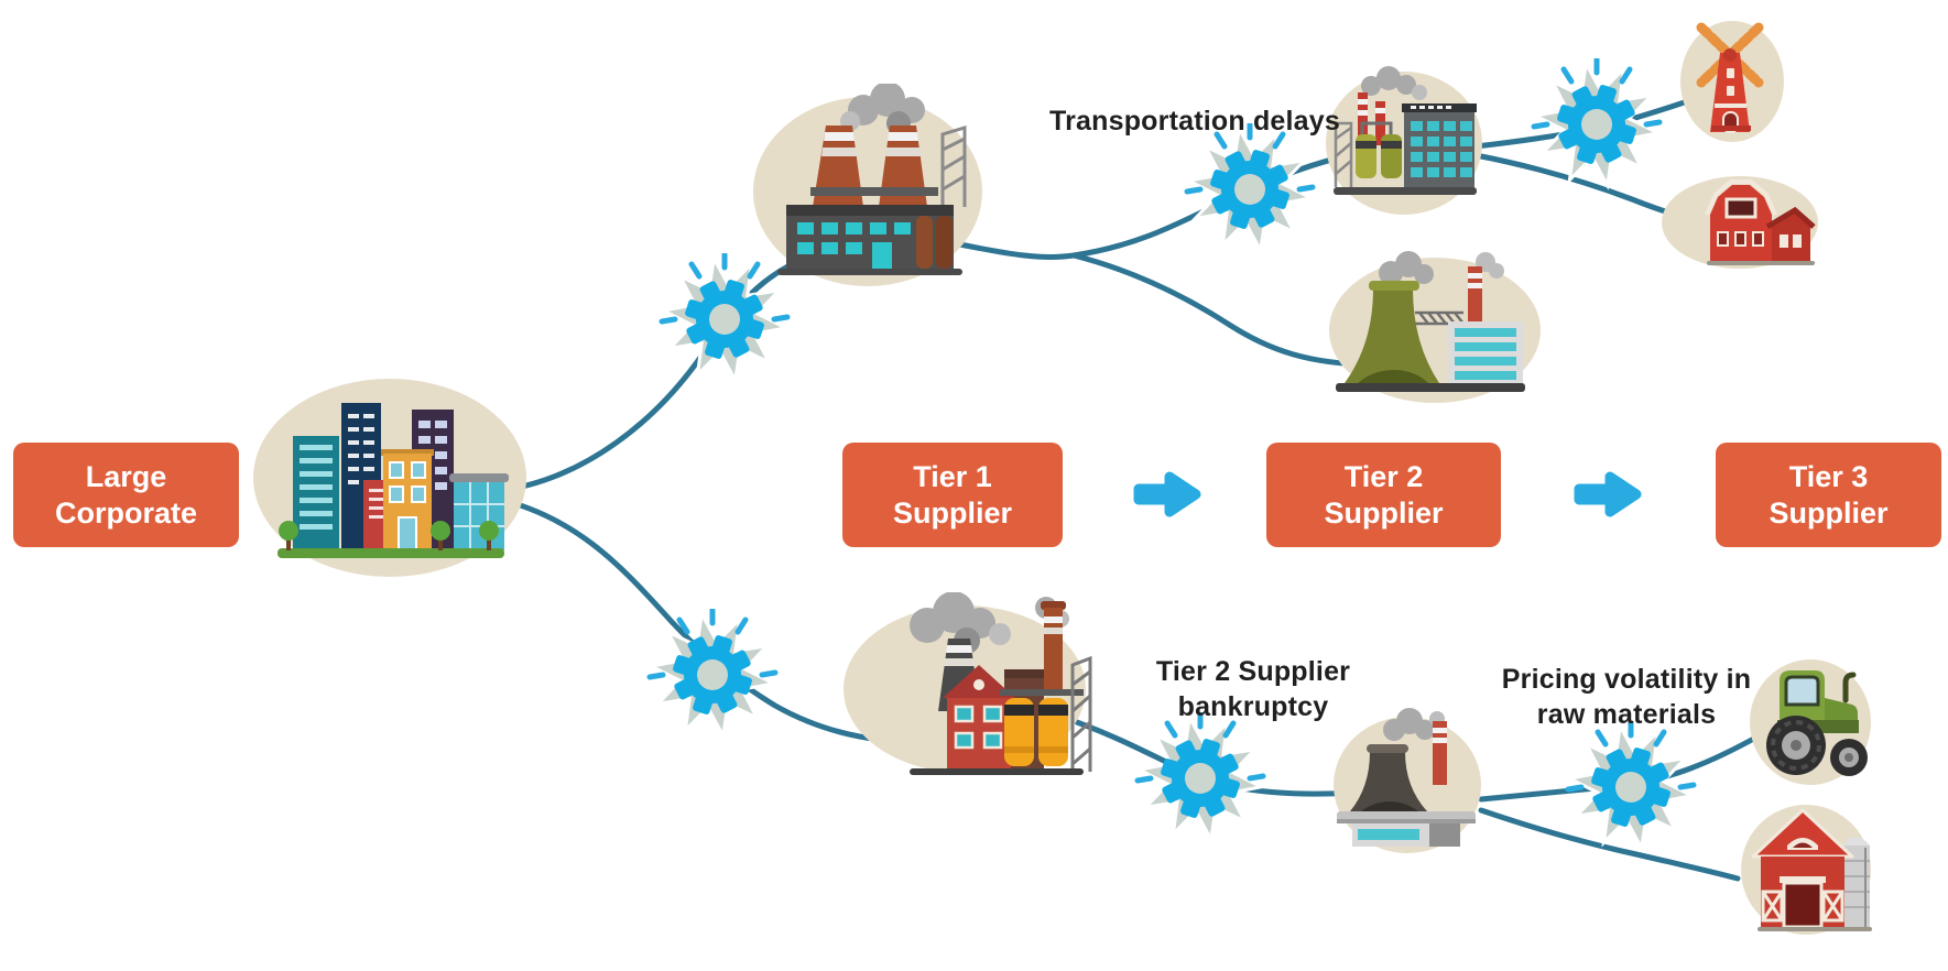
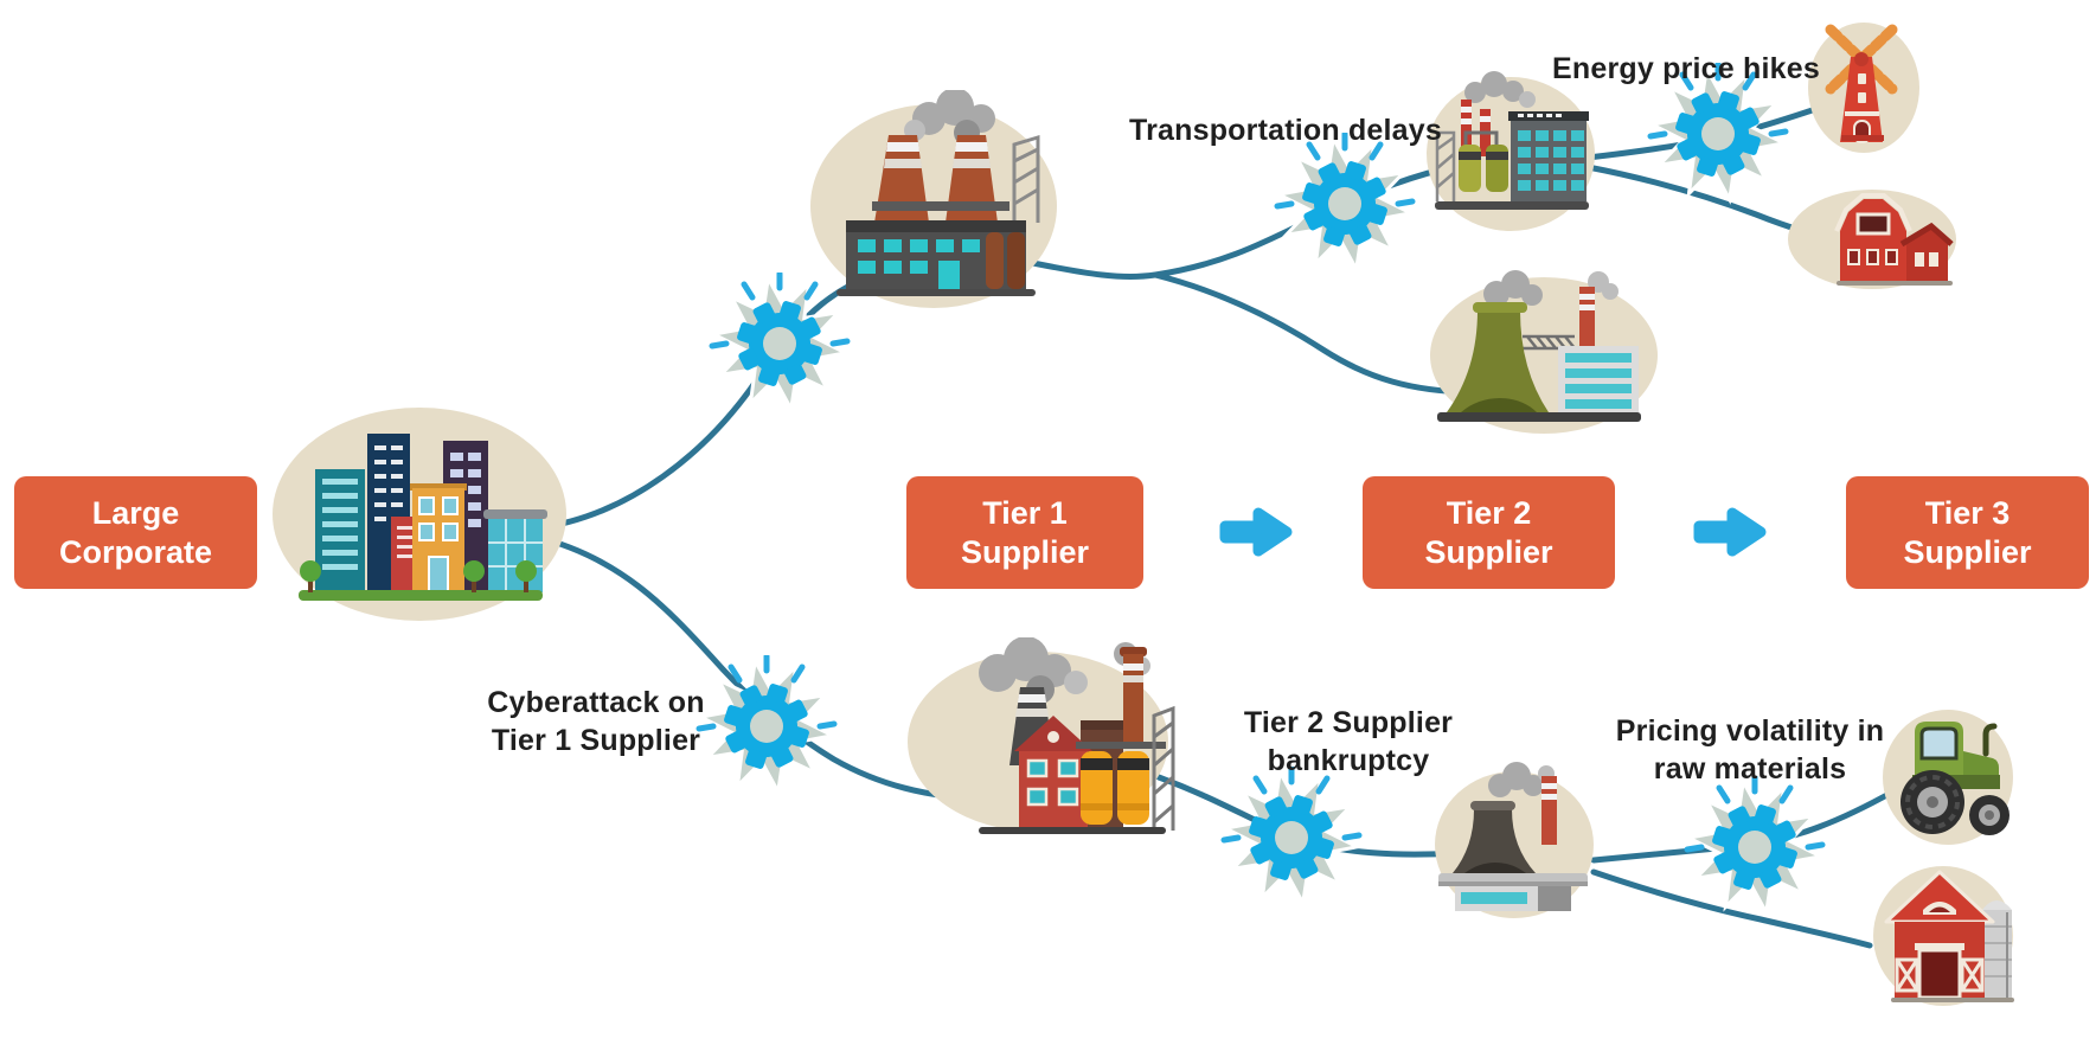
  Transportation delays
+ Energy price hikes
+ Cyberattack on
+ Tier 1 Supplier
  Tier 2 Supplier
  bankruptcy
  Pricing volatility in
  raw materials
  Large
  Corporate
  Tier 1
  Supplier
  Tier 2
  Supplier
  Tier 3
  Supplier
